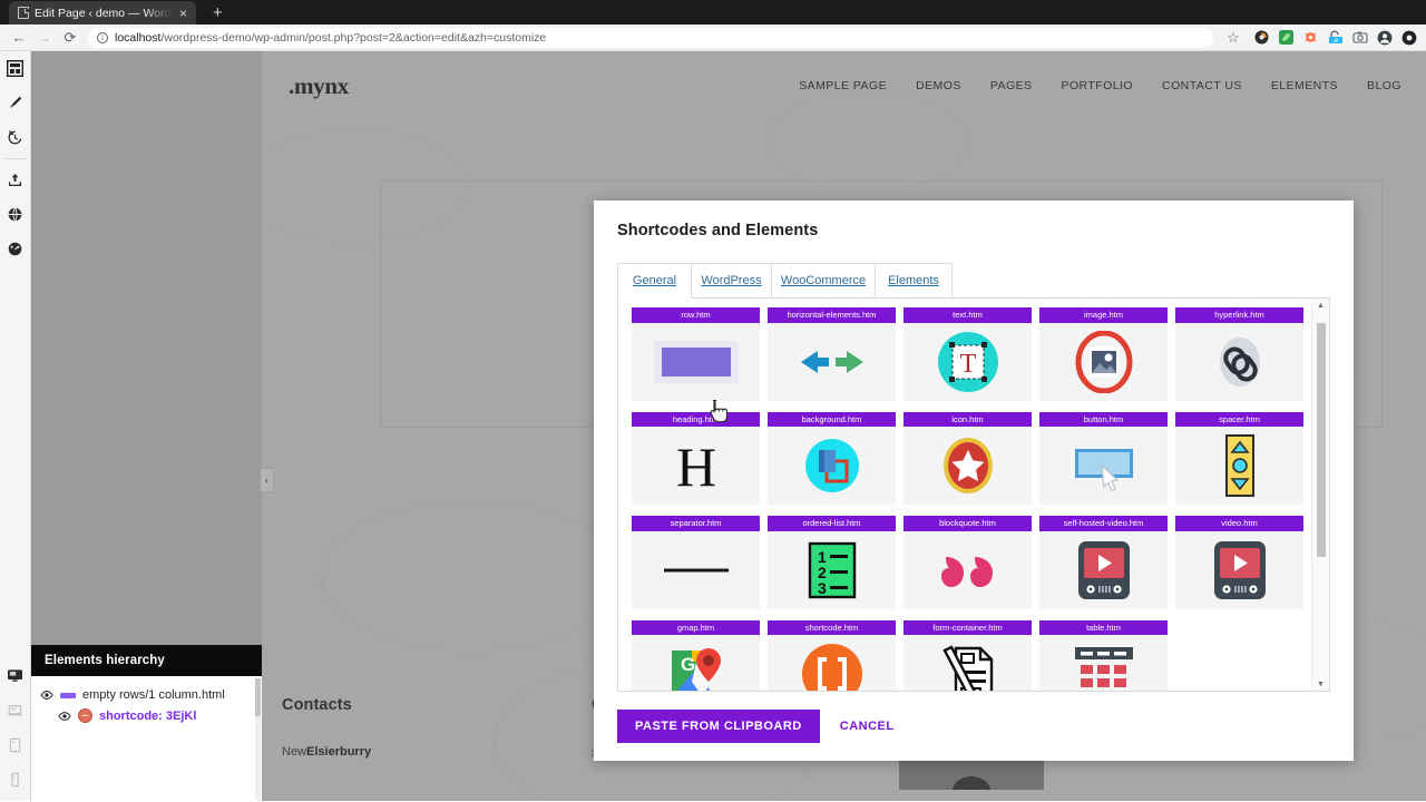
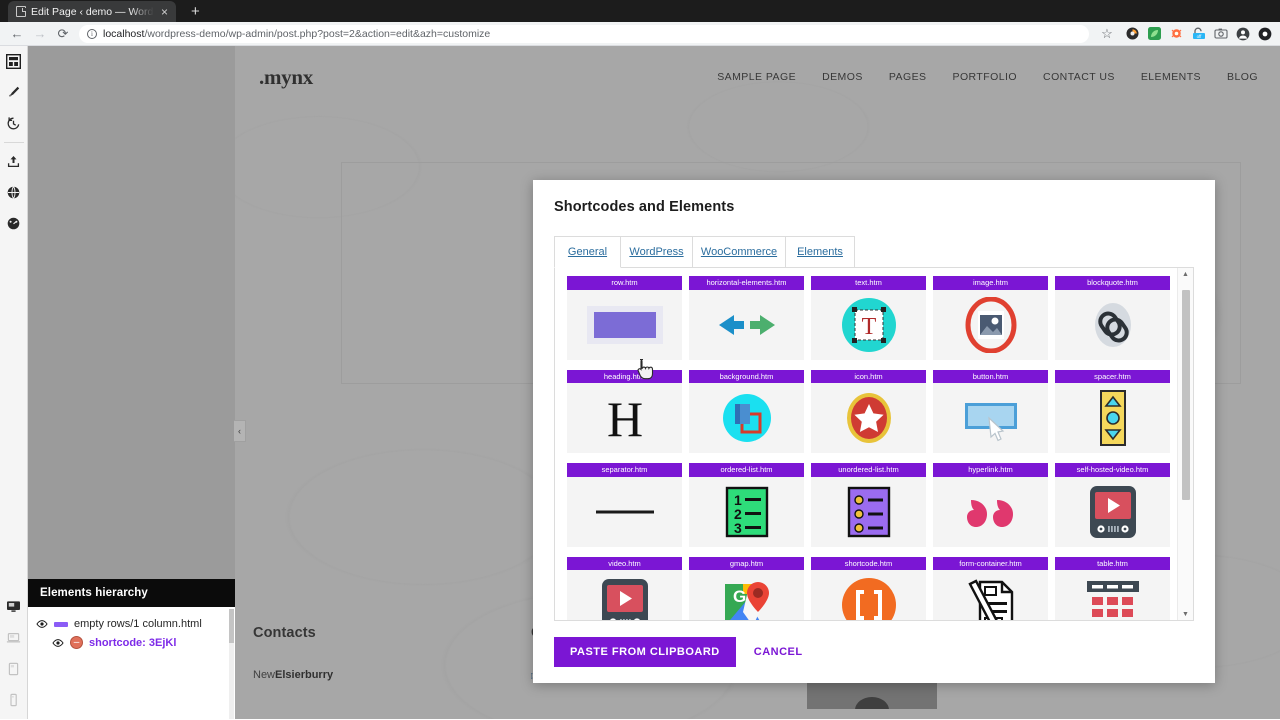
  Edit Page ‹ demo — Word
  ×
  +
  ←
  →
  ⟳
  i
  localhost/wordpress-demo/wp-admin/post.php?post=2&action=edit&azh=customize
  ☆
  Elements hierarchy
  empty rows/1 column.html
  –
  shortcode: 3EjKl
  ‹
  .mynx
  SAMPLE PAGE
  DEMOS
  PAGES
  PORTFOLIO
  CONTACT US
  ELEMENTS
  BLOG
  Contacts
  NewElsierburry
  Shortcodes and Elements
  General
  WordPress
  WooCommerce
  Elements
  row.htm
  horizontal-elements.htm
  text.htm
  T
  image.htm
- hyperlink.htm
+ blockquote.htm
  heading.ht
  H
  background.htm
  icon.htm
  button.htm
  spacer.htm
  separator.htm
  ordered-list.htm
  1
  2
  3
+ unordered-list.htm
- blockquote.htm
+ hyperlink.htm
  self-hosted-video.htm
  video.htm
  gmap.htm
  G
  shortcode.htm
  form-container.htm
  table.htm
  PASTE FROM CLIPBOARD
  CANCEL
